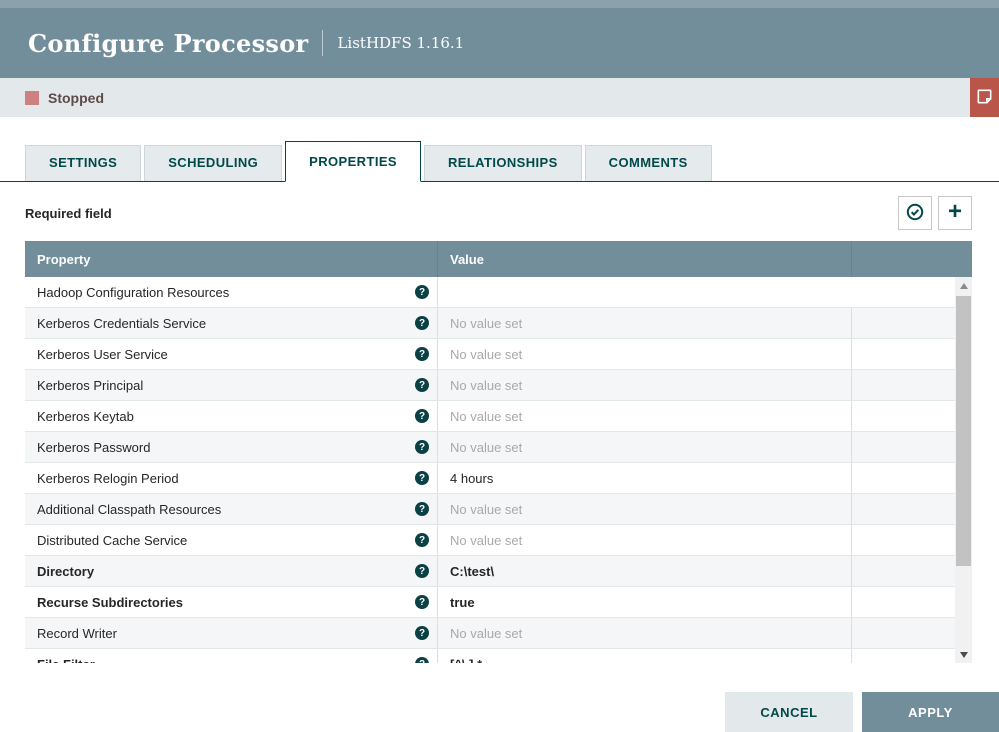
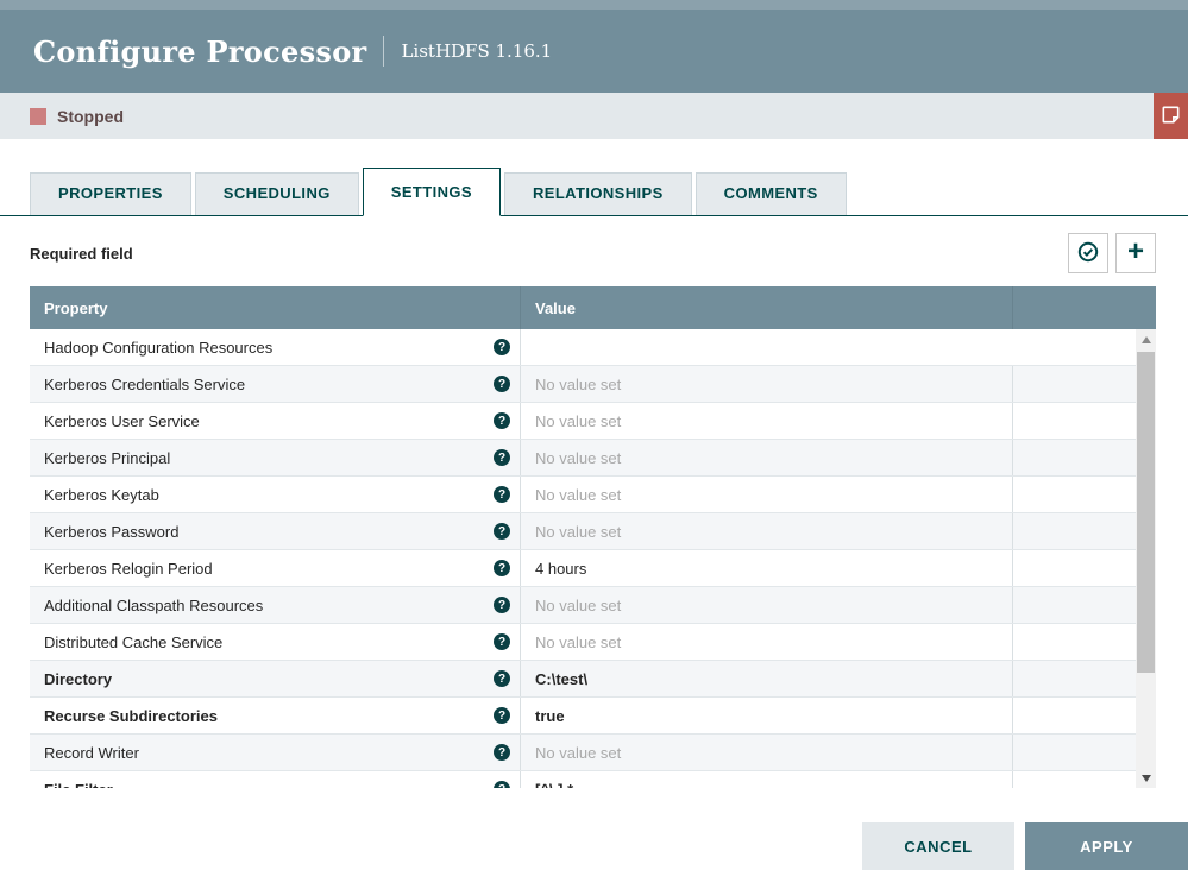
  Configure Processor
  ListHDFS 1.16.1
  Stopped
- SETTINGS
+ PROPERTIES
  SCHEDULING
- PROPERTIES
+ SETTINGS
  RELATIONSHIPS
  COMMENTS
  Required field
  +
  Property
  Value
  Hadoop Configuration Resources
  Kerberos Credentials Service
  No value set
  Kerberos User Service
  No value set
  Kerberos Principal
  No value set
  Kerberos Keytab
  No value set
  Kerberos Password
  No value set
  Kerberos Relogin Period
  4 hours
  Additional Classpath Resources
  No value set
  Distributed Cache Service
  No value set
  Directory
  C:\test\
  Recurse Subdirectories
  true
  Record Writer
  No value set
  CANCEL
  APPLY
